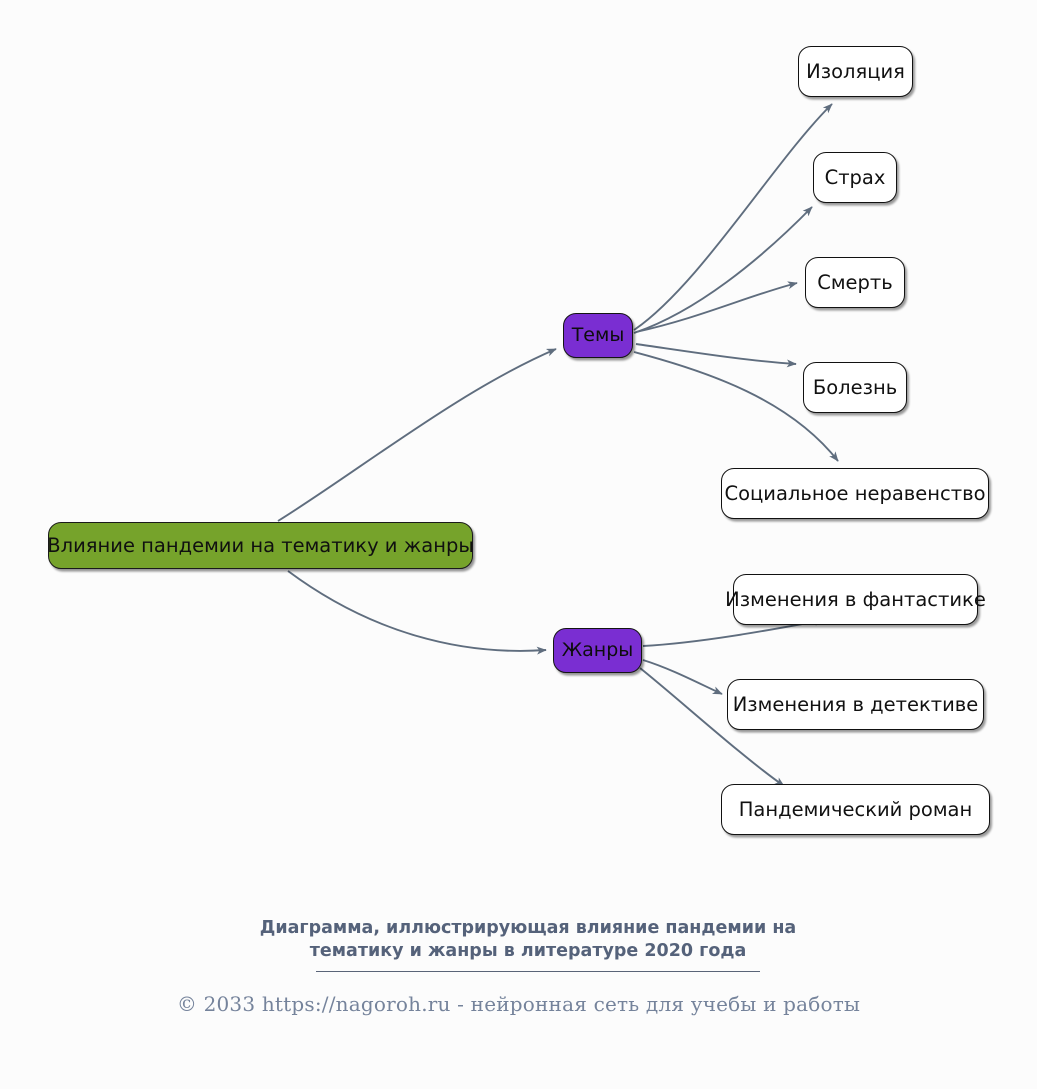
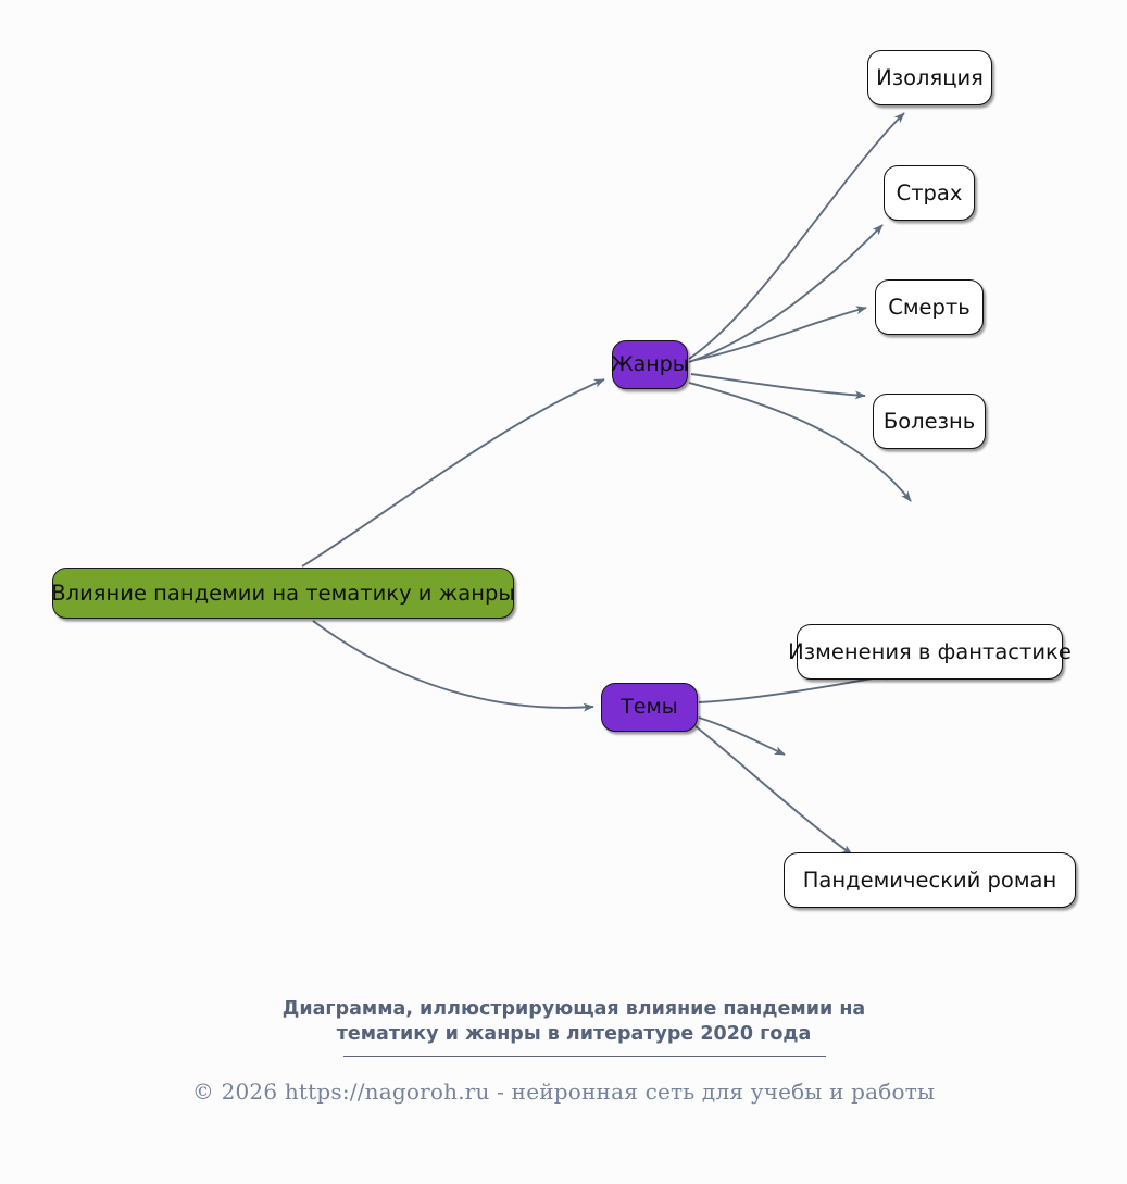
  Влияние пандемии на тематику и жанры
- Темы
+ Жанры
  Изоляция
  Страх
  Смерть
  Болезнь
- Социальное неравенство
- Жанры
+ Темы
  Изменения в фантастике
- Изменения в детективе
  Пандемический роман
  Диаграмма, иллюстрирующая влияние пандемии на
  тематику и жанры в литературе 2020 года
- © 2033 https://nagoroh.ru - нейронная сеть для учебы и работы
+ © 2026 https://nagoroh.ru - нейронная сеть для учебы и работы
